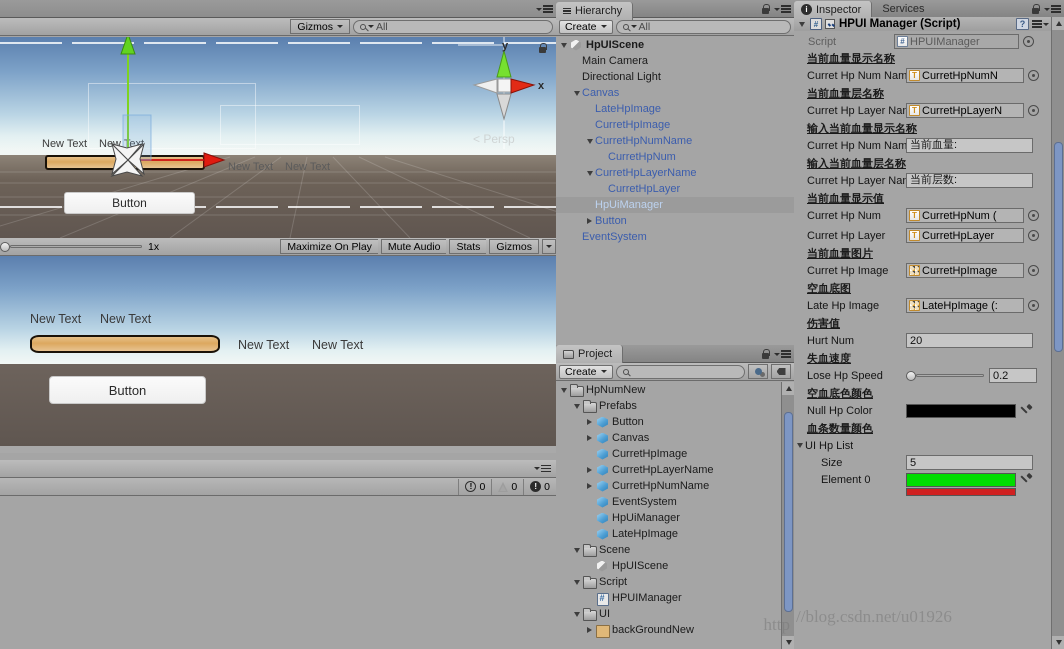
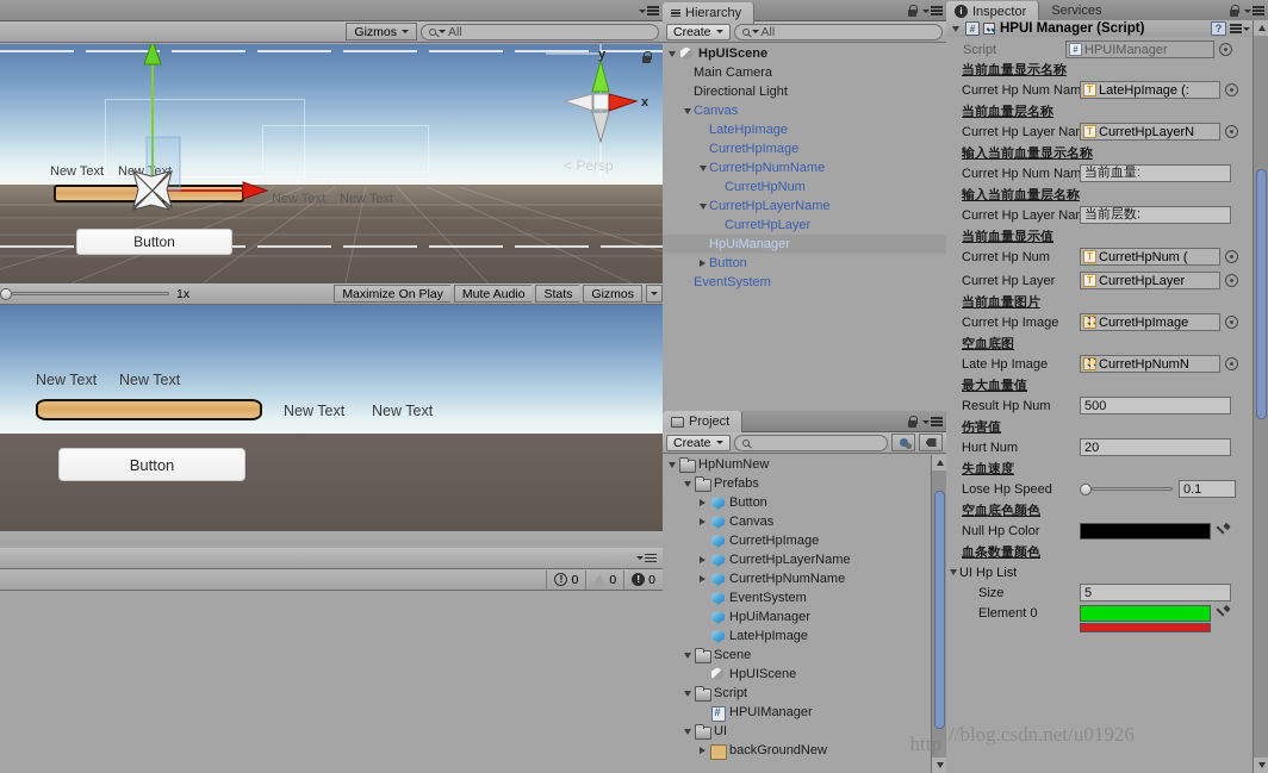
  Gizmos
  All
  New Text
  New Tex
  New Text
  New Text
  Button
  y
  x
  < Persp
  1x
  Maximize On Play
  Mute Audio
  Stats
  Gizmos
  New Text
  New Text
  New Text
  New Text
  Button
  !
  0
  0
  !
  0
  Hierarchy
  Create
  All
  HpUIScene
  Main Camera
  Directional Light
  Canvas
  LateHpImage
  CurretHpImage
  CurretHpNumName
  CurretHpNum
  CurretHpLayerName
  CurretHpLayer
  HpUiManager
  Button
  EventSystem
  Project
  Create
  HpNumNew
  Prefabs
  Button
  Canvas
  CurretHpImage
  CurretHpLayerName
  CurretHpNumName
  EventSystem
  HpUiManager
  LateHpImage
  Scene
  HpUIScene
  Script
  HPUIManager
  UI
  backGroundNew
  http
  i
  Inspector
  Services
  #
  HPUI Manager (Script)
  ?
  Script
  #
  HPUIManager
  当前血量显示名称
  Curret Hp Num Nam
  T
- CurretHpNumN
+ LateHpImage (:
  当前血量层名称
  Curret Hp Layer Na
  T
  CurretHpLayerN
  输入当前血量显示名称
  Curret Hp Num Nam
  当前血量:
  输入当前血量层名称
  Curret Hp Layer Na
  当前层数:
  当前血量显示值
  Curret Hp Num
  T
  CurretHpNum (
  Curret Hp Layer
  T
  CurretHpLayer
  当前血量图片
  Curret Hp Image
  CurretHpImage
  空血底图
  Late Hp Image
- LateHpImage (:
+ CurretHpNumN
+ 最大血量值
+ Result Hp Num
+ 500
  伤害值
  Hurt Num
  20
  失血速度
  Lose Hp Speed
- 0.2
+ 0.1
  空血底色颜色
  Null Hp Color
  血条数量颜色
  UI Hp List
  Size
  5
  Element 0
  //blog.csdn.net/u01926
